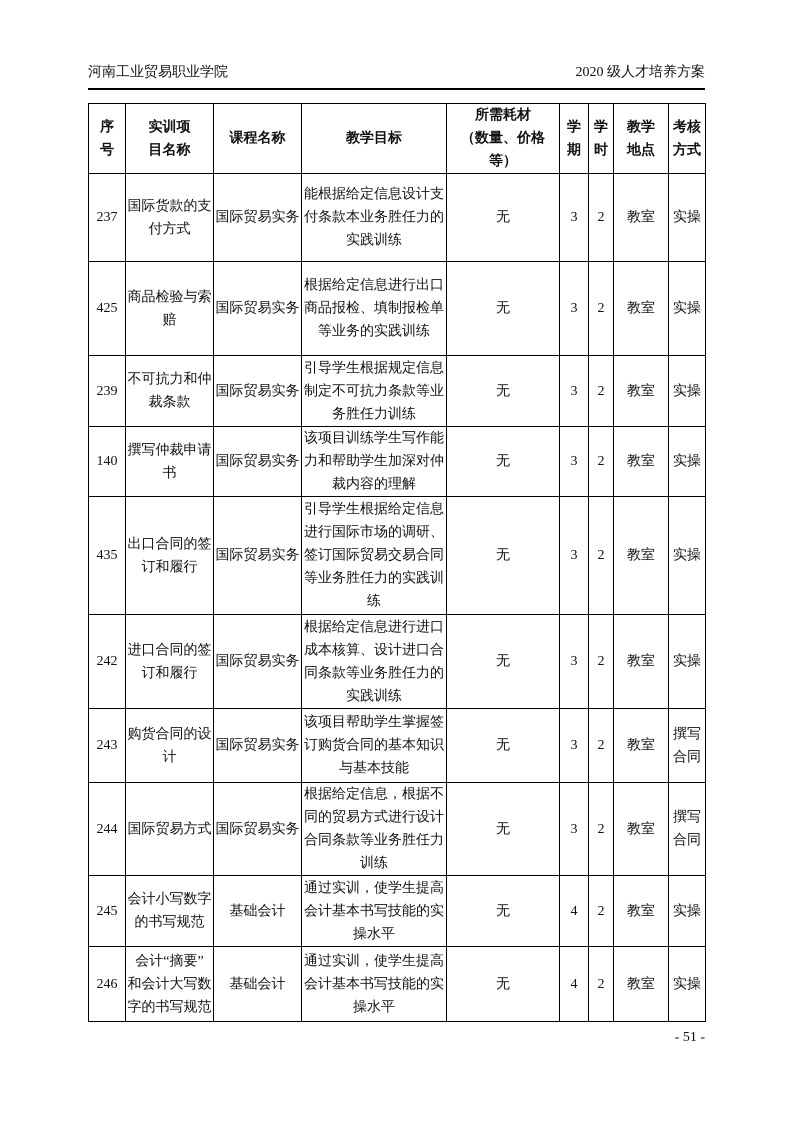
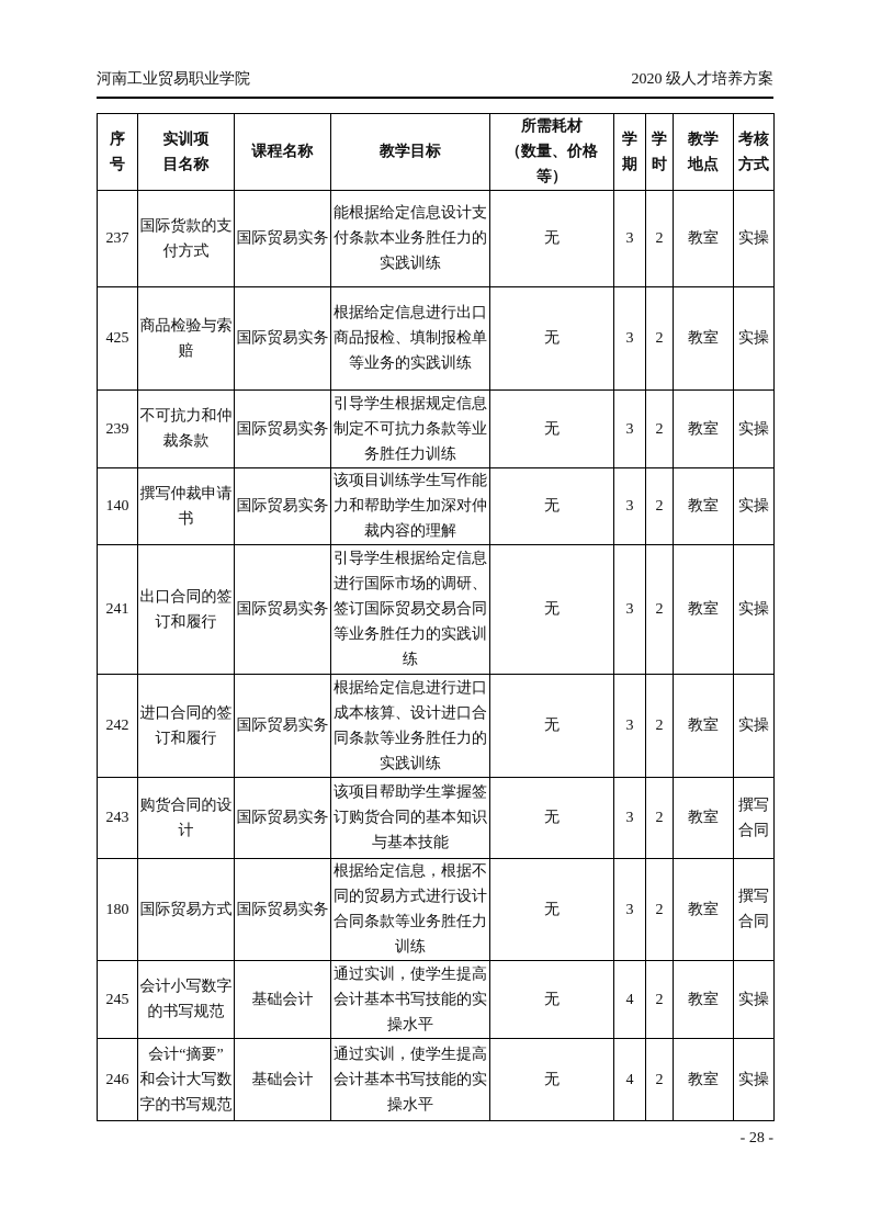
  河南工业贸易职业学院
  2020 级人才培养方案
  序 号	实训项 目名称	课程名称	教学目标	所需耗材 （数量、价格等）	学 期	学 时	教学 地点	考核 方式
  237	国际货款的支 付方式	国际贸易实务	能根据给定信息设计支 付条款本业务胜任力的 实践训练	无	3	2	教室	实操
  425	商品检验与索 赔	国际贸易实务	根据给定信息进行出口 商品报检、填制报检单 等业务的实践训练	无	3	2	教室	实操
  239	不可抗力和仲 裁条款	国际贸易实务	引导学生根据规定信息 制定不可抗力条款等业 务胜任力训练	无	3	2	教室	实操
  140	撰写仲裁申请 书	国际贸易实务	该项目训练学生写作能 力和帮助学生加深对仲 裁内容的理解	无	3	2	教室	实操
- 435	出口合同的签 订和履行	国际贸易实务	引导学生根据给定信息 进行国际市场的调研、 签订国际贸易交易合同 等业务胜任力的实践训 练	无	3	2	教室	实操
+ 241	出口合同的签 订和履行	国际贸易实务	引导学生根据给定信息 进行国际市场的调研、 签订国际贸易交易合同 等业务胜任力的实践训 练	无	3	2	教室	实操
  242	进口合同的签 订和履行	国际贸易实务	根据给定信息进行进口 成本核算、设计进口合 同条款等业务胜任力的 实践训练	无	3	2	教室	实操
  243	购货合同的设 计	国际贸易实务	该项目帮助学生掌握签 订购货合同的基本知识 与基本技能	无	3	2	教室	撰写 合同
- 244	国际贸易方式	国际贸易实务	根据给定信息，根据不 同的贸易方式进行设计 合同条款等业务胜任力 训练	无	3	2	教室	撰写 合同
+ 180	国际贸易方式	国际贸易实务	根据给定信息，根据不 同的贸易方式进行设计 合同条款等业务胜任力 训练	无	3	2	教室	撰写 合同
  245	会计小写数字 的书写规范	基础会计	通过实训，使学生提高 会计基本书写技能的实 操水平	无	4	2	教室	实操
  246	会计“摘要” 和会计大写数 字的书写规范	基础会计	通过实训，使学生提高 会计基本书写技能的实 操水平	无	4	2	教室	实操
- - 51 -
+ - 28 -
